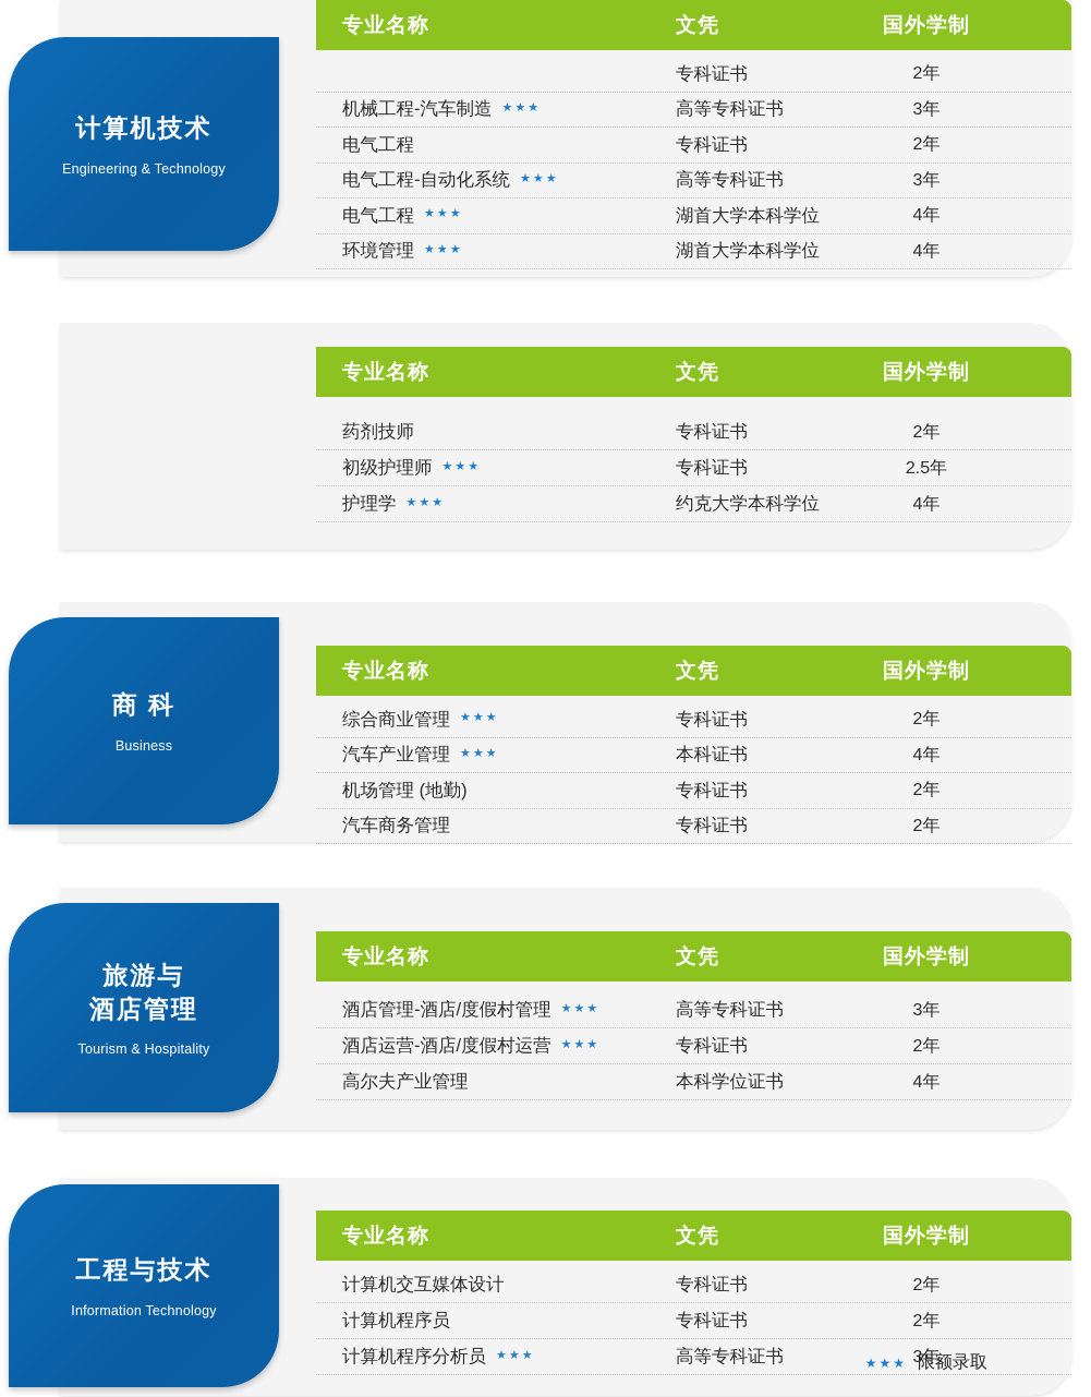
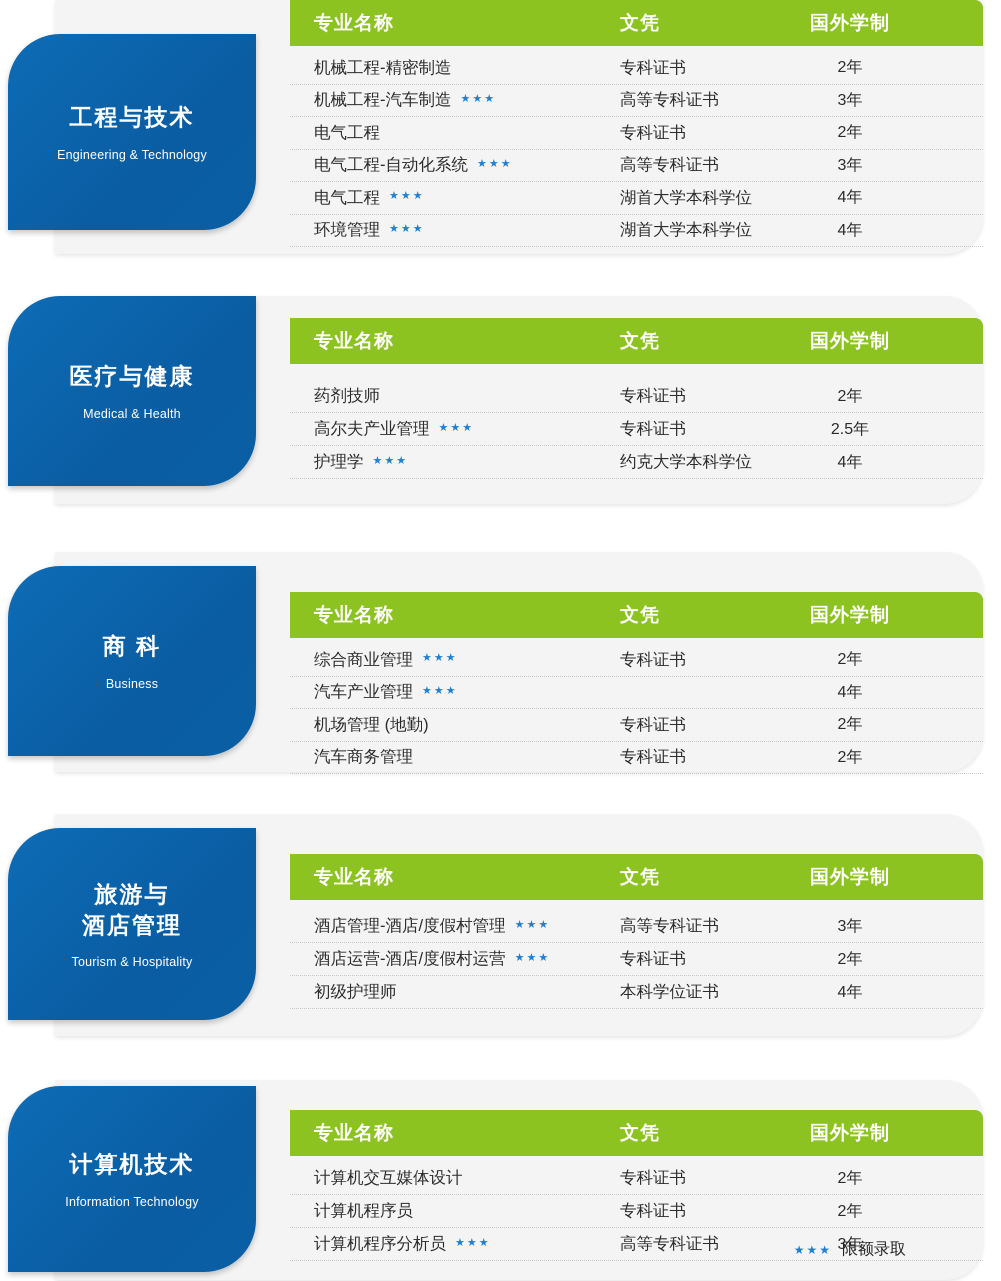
- 计算机技术
+ 工程与技术
  Engineering & Technology
  专业名称
  文凭
  国外学制
+ 机械工程-精密制造
  专科证书
  2年
  机械工程-汽车制造
  ★★★
  高等专科证书
  3年
  电气工程
  专科证书
  2年
  电气工程-自动化系统
  ★★★
  高等专科证书
  3年
  电气工程
  ★★★
  湖首大学本科学位
  4年
  环境管理
  ★★★
  湖首大学本科学位
  4年
+ 医疗与健康
+ Medical & Health
  专业名称
  文凭
  国外学制
  药剂技师
  专科证书
  2年
- 初级护理师
+ 高尔夫产业管理
  ★★★
  专科证书
  2.5年
  护理学
  ★★★
  约克大学本科学位
  4年
  商 科
  Business
  专业名称
  文凭
  国外学制
  综合商业管理
  ★★★
  专科证书
  2年
  汽车产业管理
  ★★★
- 本科证书
  4年
  机场管理 (地勤)
  专科证书
  2年
  汽车商务管理
  专科证书
  2年
  旅游与
  酒店管理
  Tourism & Hospitality
  专业名称
  文凭
  国外学制
  酒店管理-酒店/度假村管理
  ★★★
  高等专科证书
  3年
  酒店运营-酒店/度假村运营
  ★★★
  专科证书
  2年
- 高尔夫产业管理
+ 初级护理师
  本科学位证书
  4年
- 工程与技术
+ 计算机技术
  Information Technology
  专业名称
  文凭
  国外学制
  计算机交互媒体设计
  专科证书
  2年
  计算机程序员
  专科证书
  2年
  计算机程序分析员
  ★★★
  高等专科证书
  3年
  ★★★
  限额录取
